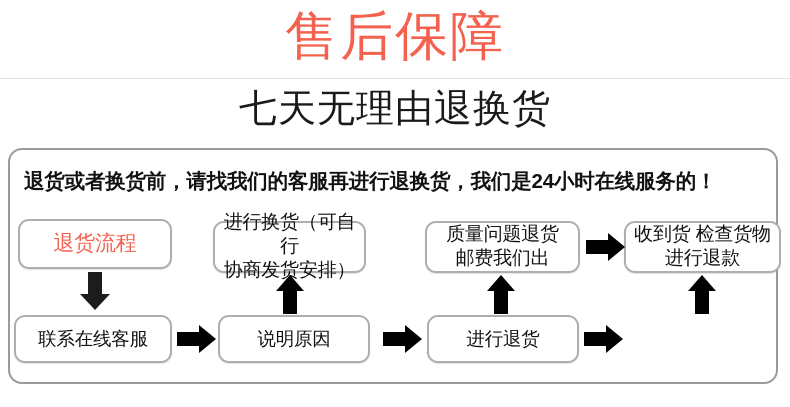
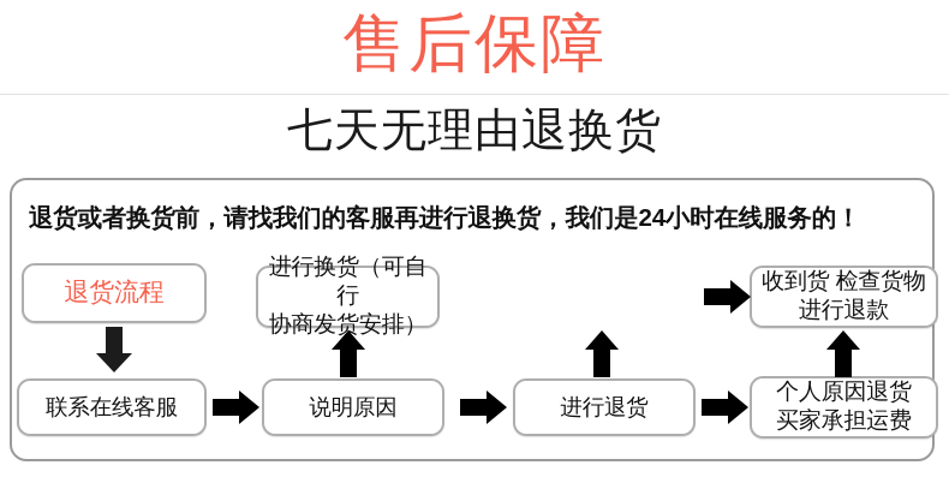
  售后保障
  七天无理由退换货
  退货或者换货前，请找我们的客服再进行退换货，我们是24小时在线服务的！
  退货流程
  进行换货（可自行
  协商发货安排）
- 质量问题退货
- 邮费我们出
  收到货 检查货物
  进行退款
  联系在线客服
  说明原因
  进行退货
+ 个人原因退货
+ 买家承担运费
